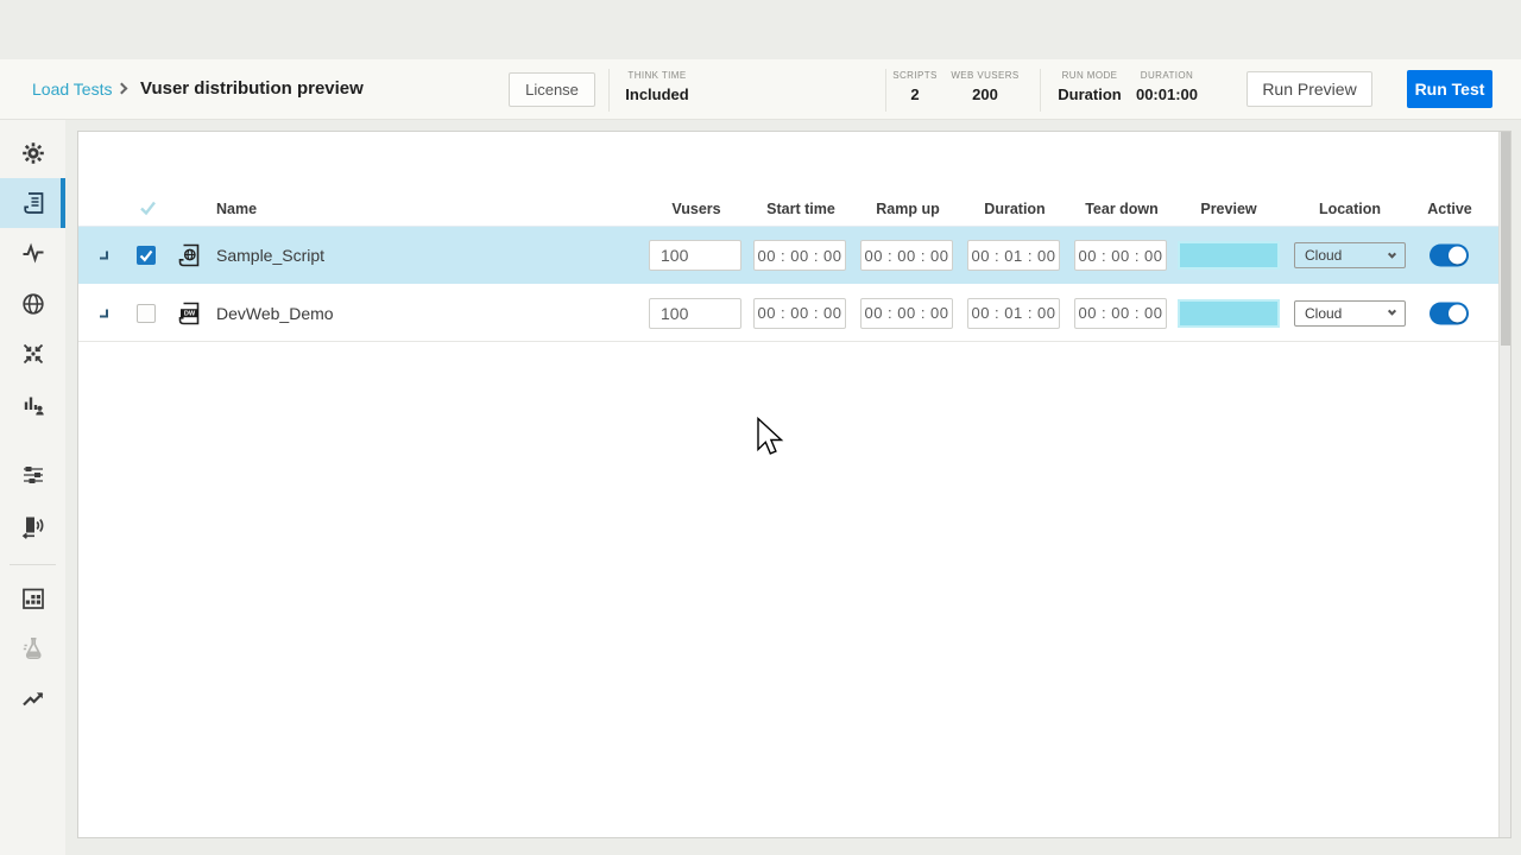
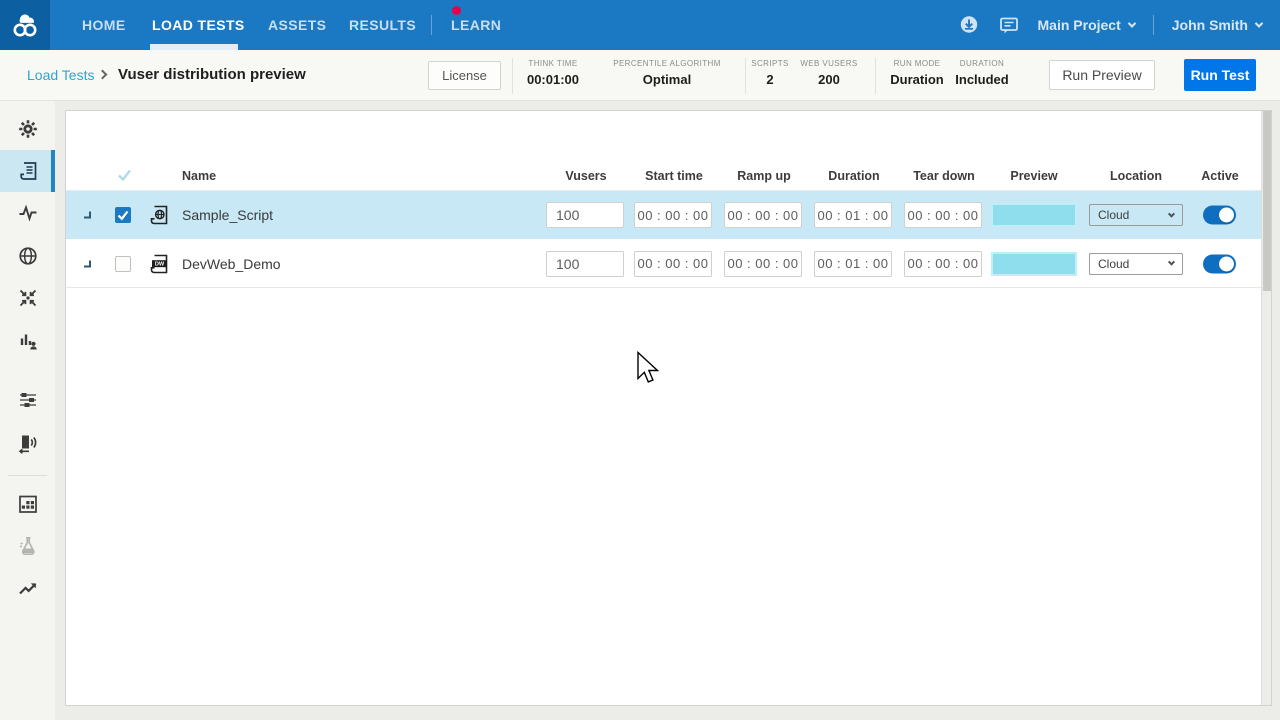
+ HOME
+ LOAD TESTS
+ ASSETS
+ RESULTS
+ LEARN
+ Main Project
+ John Smith
  Load Tests
  Vuser distribution preview
  License
  THINK TIME
- Included
+ 00:01:00
+ PERCENTILE ALGORITHM
+ Optimal
  SCRIPTS
  2
  WEB VUSERS
  200
  RUN MODE
  Duration
  DURATION
- 00:01:00
+ Included
  Run Preview
  Run Test
  Name
  Vusers
  Start time
  Ramp up
  Duration
  Tear down
  Preview
  Location
  Active
  Sample_Script
  100
  00 : 00 : 00
  00 : 00 : 00
  00 : 01 : 00
  00 : 00 : 00
  Cloud
  DevWeb_Demo
  100
  00 : 00 : 00
  00 : 00 : 00
  00 : 01 : 00
  00 : 00 : 00
  Cloud
